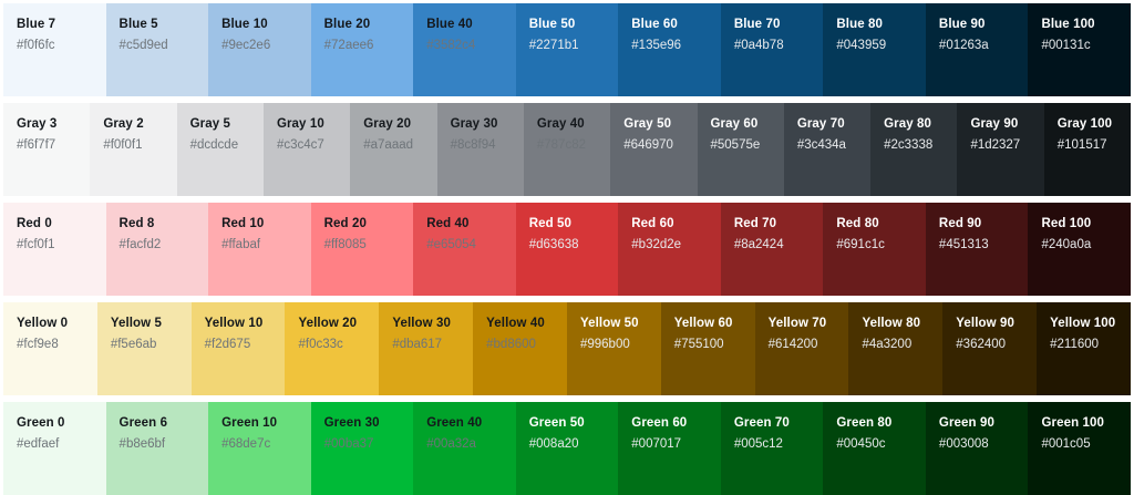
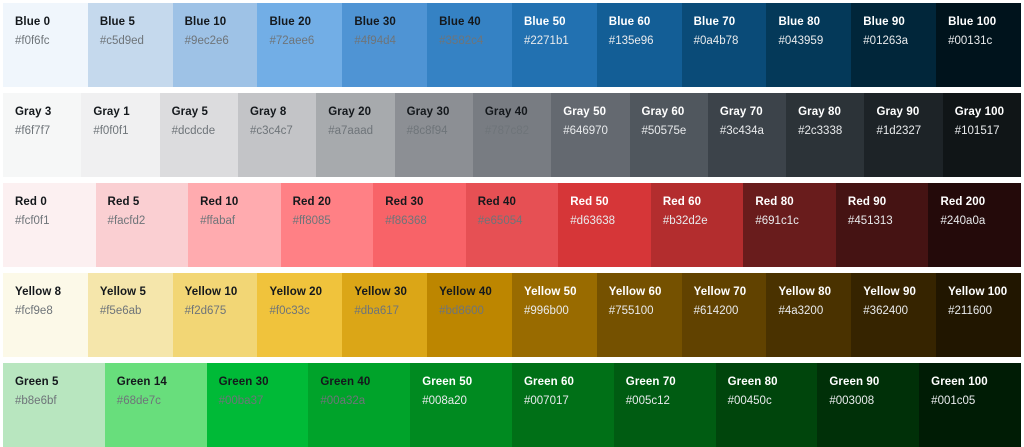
- Blue 7
+ Blue 0
  #f0f6fc
  Blue 5
  #c5d9ed
  Blue 10
  #9ec2e6
  Blue 20
  #72aee6
+ Blue 30
+ #4f94d4
  Blue 40
  #3582c4
  Blue 50
  #2271b1
  Blue 60
  #135e96
  Blue 70
  #0a4b78
  Blue 80
  #043959
  Blue 90
  #01263a
  Blue 100
  #00131c
  Gray 3
  #f6f7f7
- Gray 2
+ Gray 1
  #f0f0f1
  Gray 5
  #dcdcde
- Gray 10
+ Gray 8
  #c3c4c7
  Gray 20
  #a7aaad
  Gray 30
  #8c8f94
  Gray 40
  Gray 50
  #646970
  Gray 60
  #50575e
  Gray 70
  #3c434a
  Gray 80
  #2c3338
  Gray 90
  #1d2327
  Gray 100
  #101517
  Red 0
  #fcf0f1
- Red 8
+ Red 5
  #facfd2
  Red 10
  #ffabaf
  Red 20
  #ff8085
+ Red 30
+ #f86368
  Red 40
  #e65054
  Red 50
  #d63638
  Red 60
  #b32d2e
- Red 70
- #8a2424
  Red 80
  #691c1c
  Red 90
  #451313
- Red 100
+ Red 200
  #240a0a
- Yellow 0
+ Yellow 8
  #fcf9e8
  Yellow 5
  #f5e6ab
  Yellow 10
  #f2d675
  Yellow 20
  #f0c33c
  Yellow 30
  #dba617
  Yellow 40
  #bd8600
  Yellow 50
  #996b00
  Yellow 60
  #755100
  Yellow 70
  #614200
  Yellow 80
  #4a3200
  Yellow 90
  #362400
  Yellow 100
  #211600
- Green 0
- #edfaef
- Green 6
+ Green 5
  #b8e6bf
- Green 10
+ Green 14
  #68de7c
  Green 30
  #00ba37
  Green 40
  #00a32a
  Green 50
  #008a20
  Green 60
  #007017
  Green 70
  #005c12
  Green 80
  #00450c
  Green 90
  #003008
  Green 100
  #001c05
